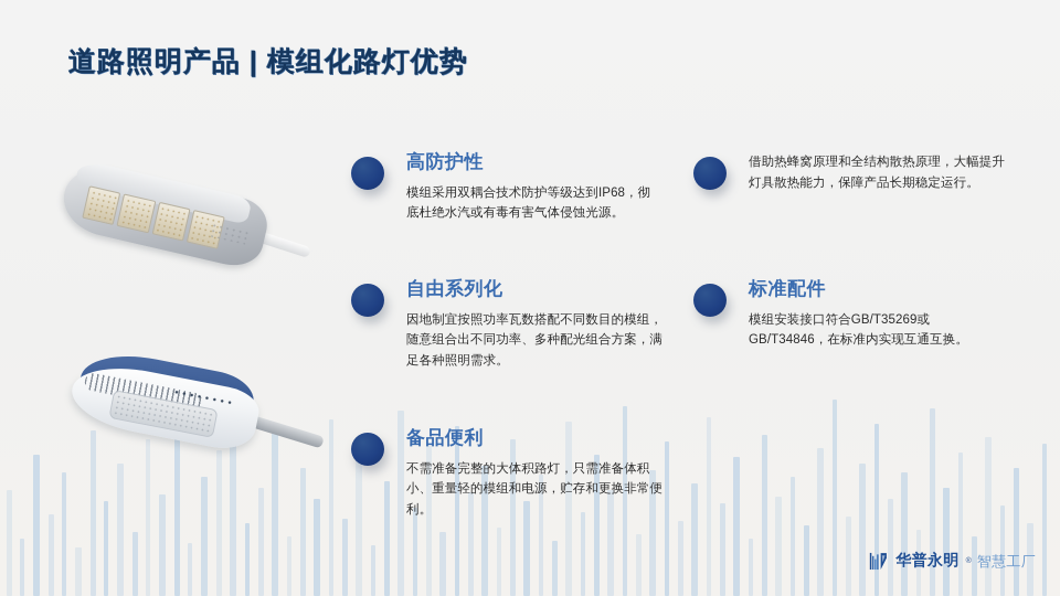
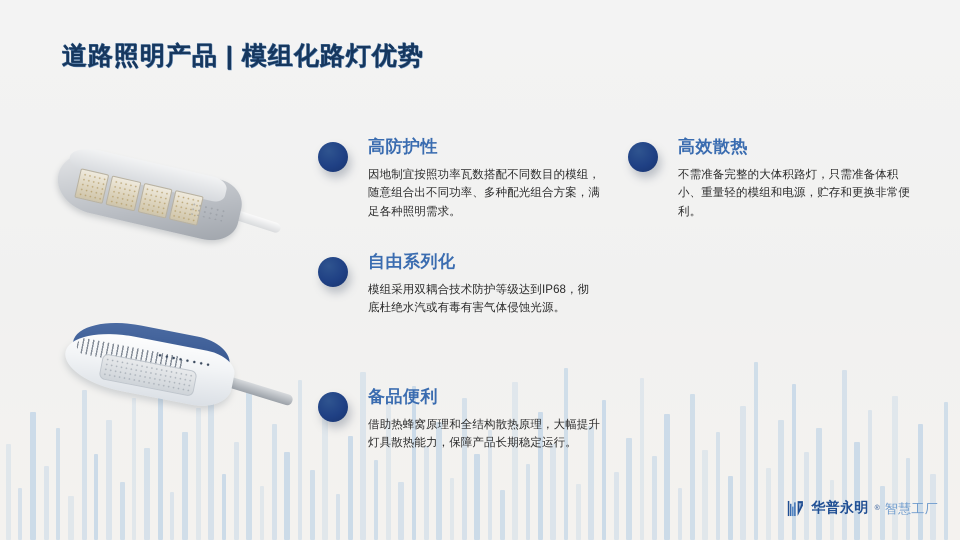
  道路照明产品 | 模组化路灯优势
  高防护性
- 模组采用双耦合技术防护等级达到IP68，彻底杜绝水汽或有毒有害气体侵蚀光源。
+ 因地制宜按照功率瓦数搭配不同数目的模组，随意组合出不同功率、多种配光组合方案，满足各种照明需求。
+ 高效散热
- 借助热蜂窝原理和全结构散热原理，大幅提升灯具散热能力，保障产品长期稳定运行。
+ 不需准备完整的大体积路灯，只需准备体积小、重量轻的模组和电源，贮存和更换非常便利。
  自由系列化
- 因地制宜按照功率瓦数搭配不同数目的模组，随意组合出不同功率、多种配光组合方案，满足各种照明需求。
+ 模组采用双耦合技术防护等级达到IP68，彻底杜绝水汽或有毒有害气体侵蚀光源。
- 标准配件
- 模组安装接口符合GB/T35269或GB/T34846，在标准内实现互通互换。
  备品便利
- 不需准备完整的大体积路灯，只需准备体积小、重量轻的模组和电源，贮存和更换非常便利。
+ 借助热蜂窝原理和全结构散热原理，大幅提升灯具散热能力，保障产品长期稳定运行。
  华普永明
  智慧工厂
